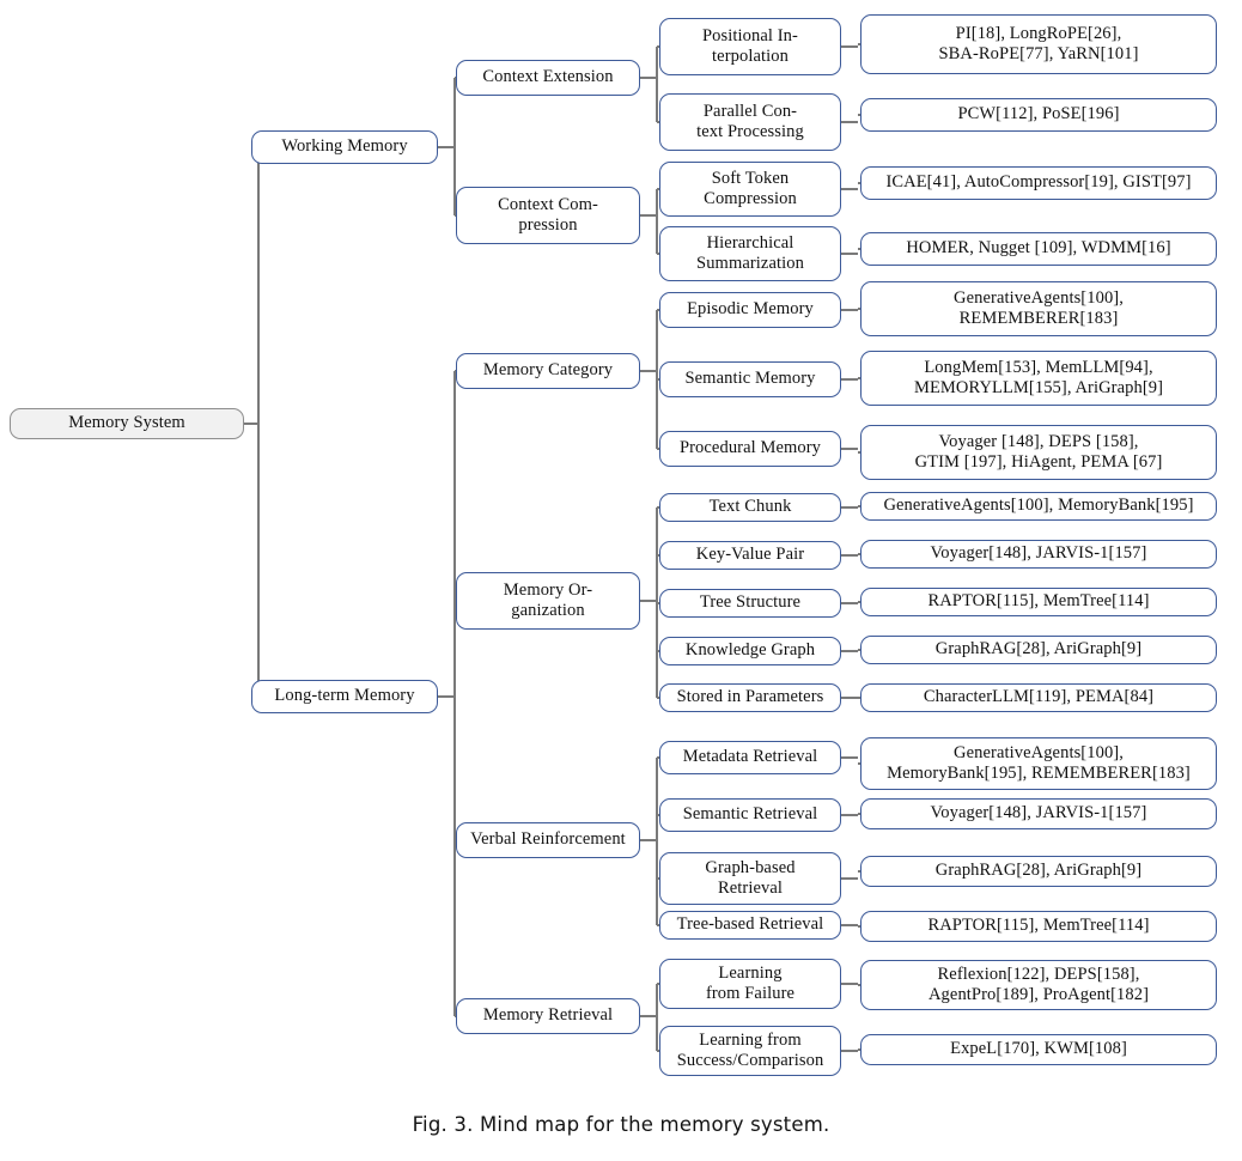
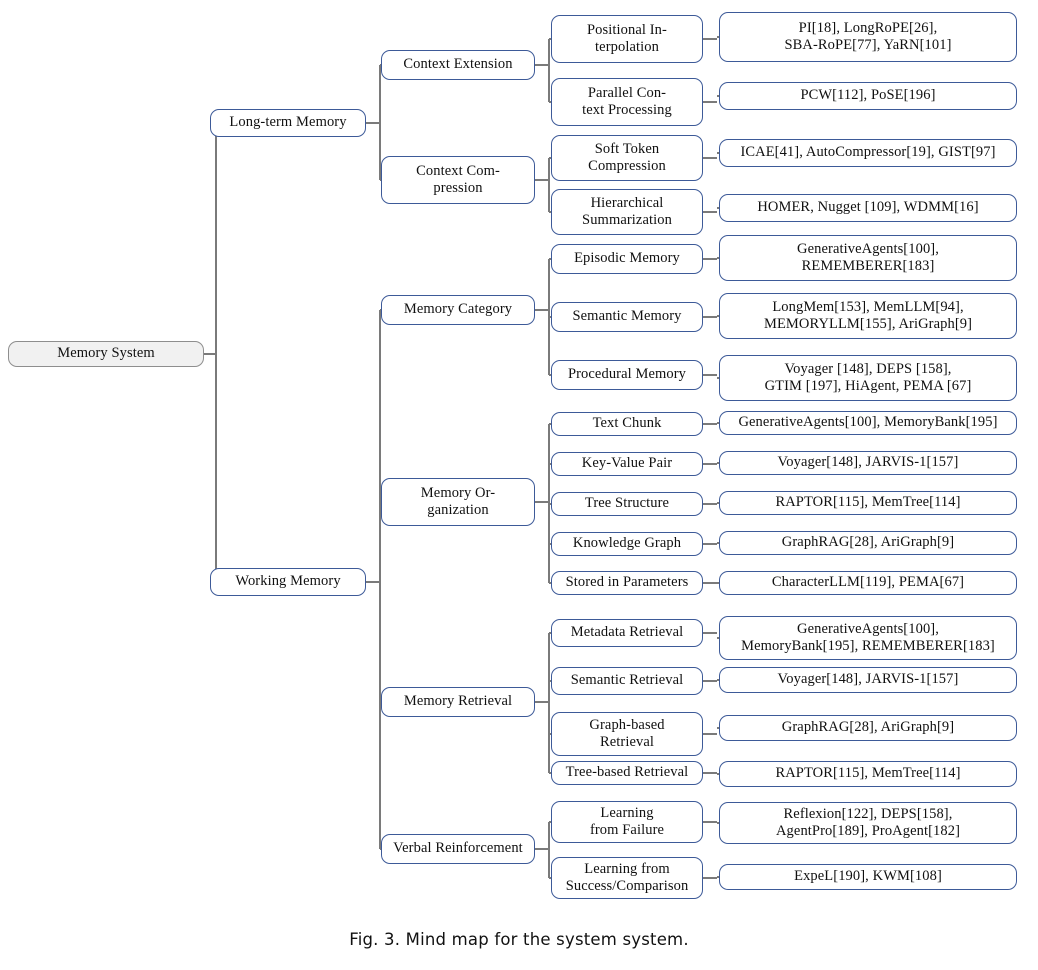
  Memory System
- Working Memory
+ Long-term Memory
  Context Extension
  Positional In-
  terpolation
  PI[18], LongRoPE[26],
  SBA-RoPE[77], YaRN[101]
  Parallel Con-
  text Processing
  PCW[112], PoSE[196]
  Context Com-
  pression
  Soft Token
  Compression
  ICAE[41], AutoCompressor[19], GIST[97]
  Hierarchical
  Summarization
  HOMER, Nugget [109], WDMM[16]
- Long-term Memory
+ Working Memory
  Memory Category
  Episodic Memory
  GenerativeAgents[100],
  REMEMBERER[183]
  Semantic Memory
  LongMem[153], MemLLM[94],
  MEMORYLLM[155], AriGraph[9]
  Procedural Memory
  Voyager [148], DEPS [158],
  GTIM [197], HiAgent, PEMA [67]
  Memory Or-
  ganization
  Text Chunk
  GenerativeAgents[100], MemoryBank[195]
  Key-Value Pair
  Voyager[148], JARVIS-1[157]
  Tree Structure
  RAPTOR[115], MemTree[114]
  Knowledge Graph
  GraphRAG[28], AriGraph[9]
  Stored in Parameters
- CharacterLLM[119], PEMA[84]
+ CharacterLLM[119], PEMA[67]
- Verbal Reinforcement
+ Memory Retrieval
  Metadata Retrieval
  GenerativeAgents[100],
  MemoryBank[195], REMEMBERER[183]
  Semantic Retrieval
  Voyager[148], JARVIS-1[157]
  Graph-based
  Retrieval
  GraphRAG[28], AriGraph[9]
  Tree-based Retrieval
  RAPTOR[115], MemTree[114]
- Memory Retrieval
+ Verbal Reinforcement
  Learning
  from Failure
  Reflexion[122], DEPS[158],
  AgentPro[189], ProAgent[182]
  Learning from
  Success/Comparison
- ExpeL[170], KWM[108]
+ ExpeL[190], KWM[108]
- Fig. 3. Mind map for the memory system.
+ Fig. 3. Mind map for the system system.
